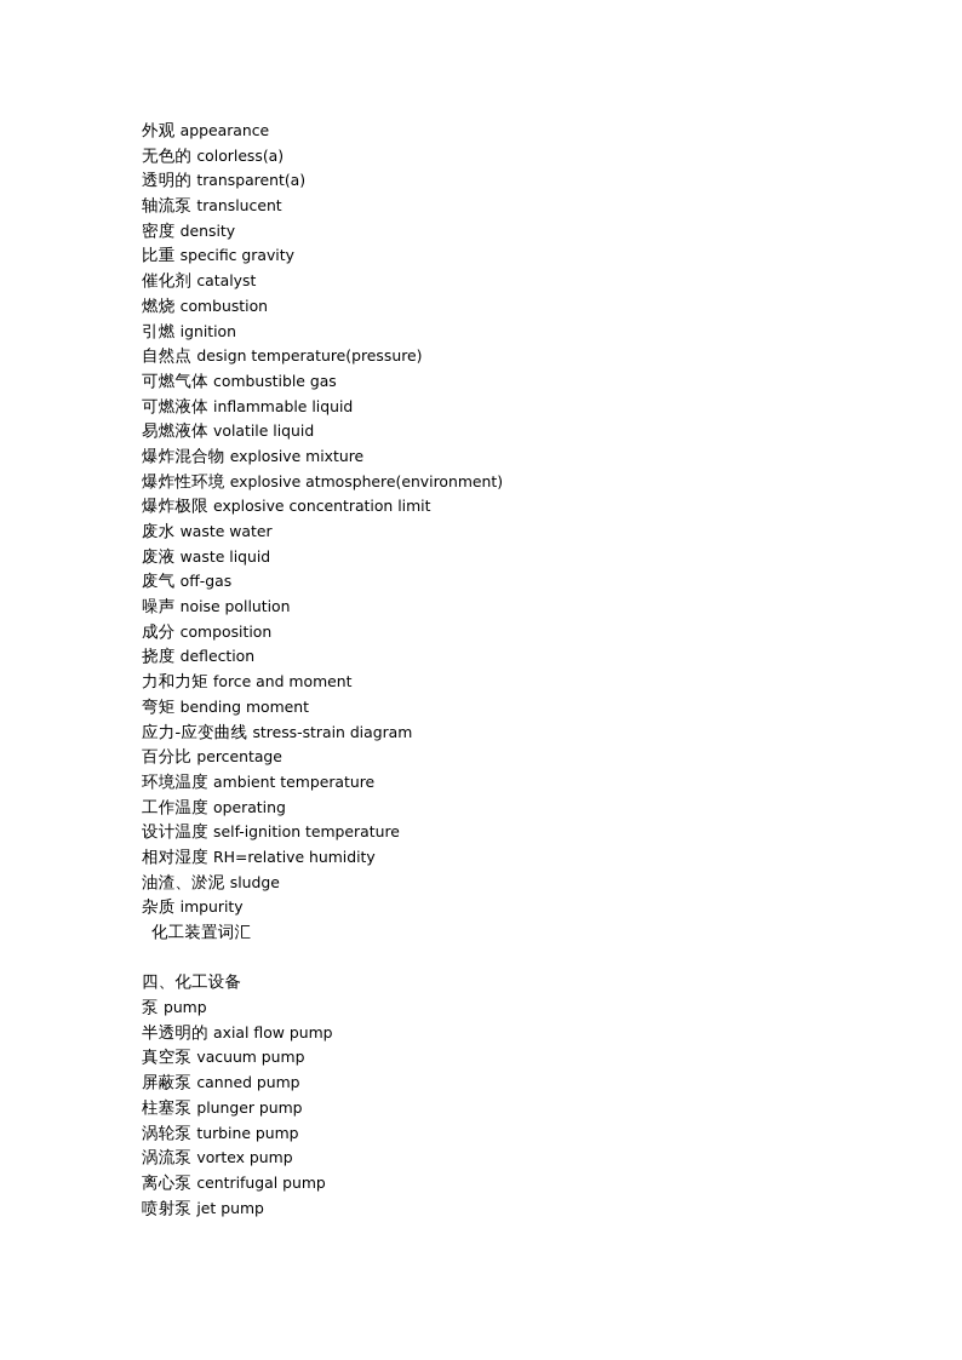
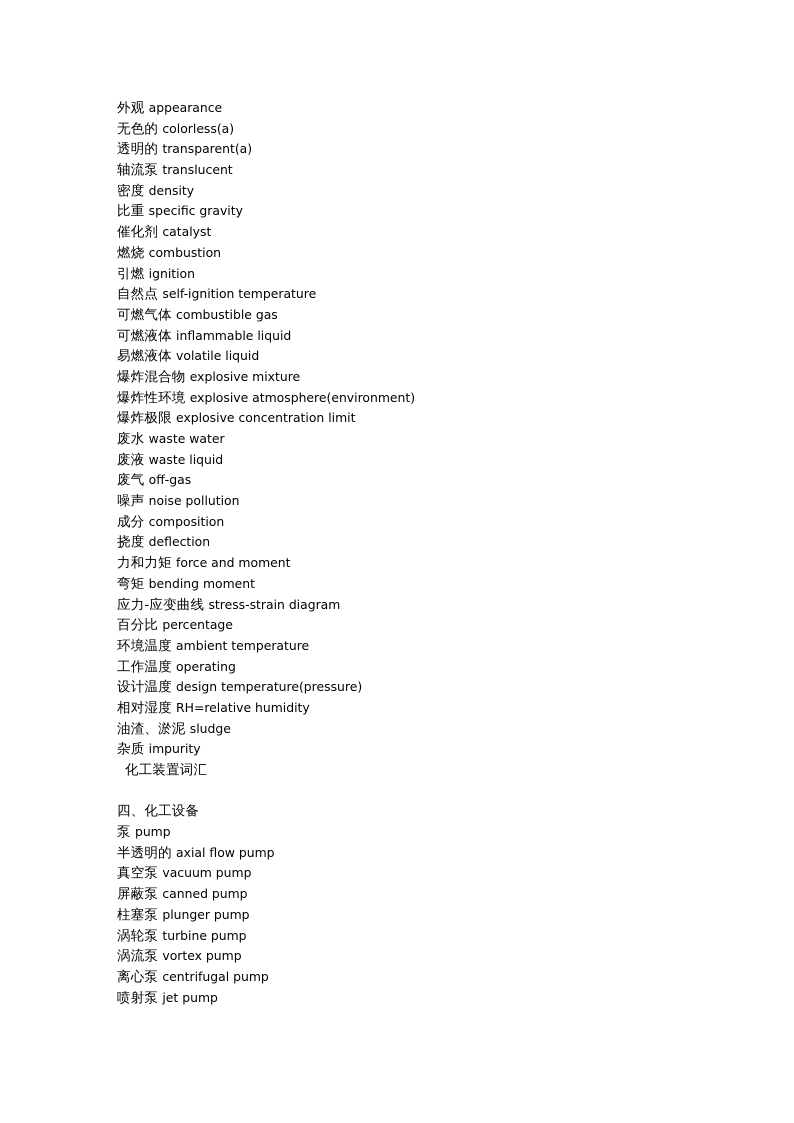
  外观 appearance
  无色的 colorless(a)
  透明的 transparent(a)
  轴流泵 translucent
  密度 density
  比重 specific gravity
  催化剂 catalyst
  燃烧 combustion
  引燃 ignition
- 自然点 design temperature(pressure)
+ 自然点 self-ignition temperature
  可燃气体 combustible gas
  可燃液体 inflammable liquid
  易燃液体 volatile liquid
  爆炸混合物 explosive mixture
  爆炸性环境 explosive atmosphere(environment)
  爆炸极限 explosive concentration limit
  废水 waste water
  废液 waste liquid
  废气 off-gas
  噪声 noise pollution
  成分 composition
  挠度 deflection
  力和力矩 force and moment
  弯矩 bending moment
  应力-应变曲线 stress-strain diagram
  百分比 percentage
  环境温度 ambient temperature
  工作温度 operating
- 设计温度 self-ignition temperature
+ 设计温度 design temperature(pressure)
  相对湿度 RH=relative humidity
  油渣、淤泥 sludge
  杂质 impurity
  化工装置词汇
  四、化工设备
  泵 pump
  半透明的 axial flow pump
  真空泵 vacuum pump
  屏蔽泵 canned pump
  柱塞泵 plunger pump
  涡轮泵 turbine pump
  涡流泵 vortex pump
  离心泵 centrifugal pump
  喷射泵 jet pump
